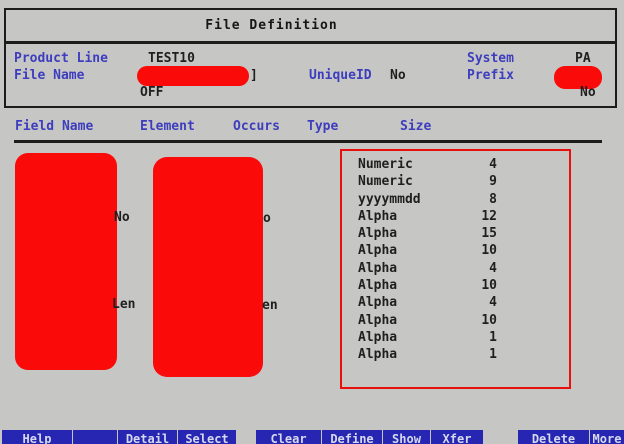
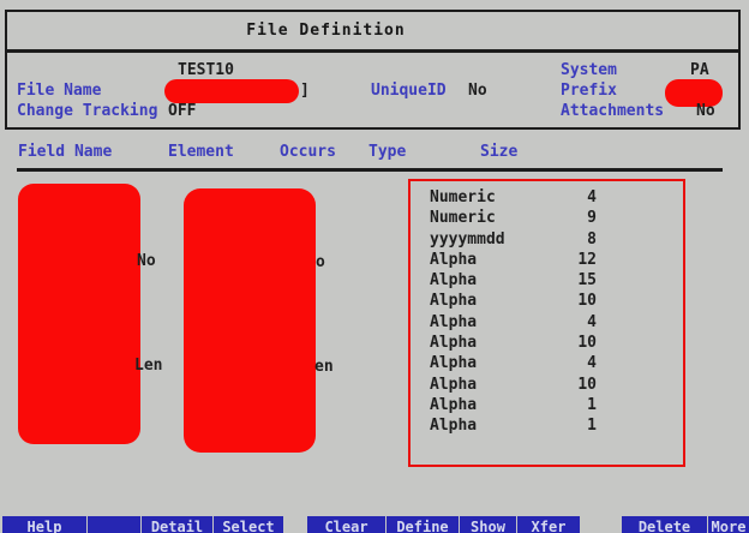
  File Definition
- Product Line
  TEST10
  System
  PA
  File Name
  ]
  UniqueID
  No
  Prefix
+ Change Tracking
  OFF
+ Attachments
  No
  Field Name
  Element
  Occurs
  Type
  Size
  No
  o
  Len
  en
  Numeric
  4
  Numeric
  9
  yyyymmdd
  8
  Alpha
  12
  Alpha
  15
  Alpha
  10
  Alpha
  4
  Alpha
  10
  Alpha
  4
  Alpha
  10
  Alpha
  1
  Alpha
  1
  Help
  Detail
  Select
  Clear
  Define
  Show
  Xfer
  Delete
  More
